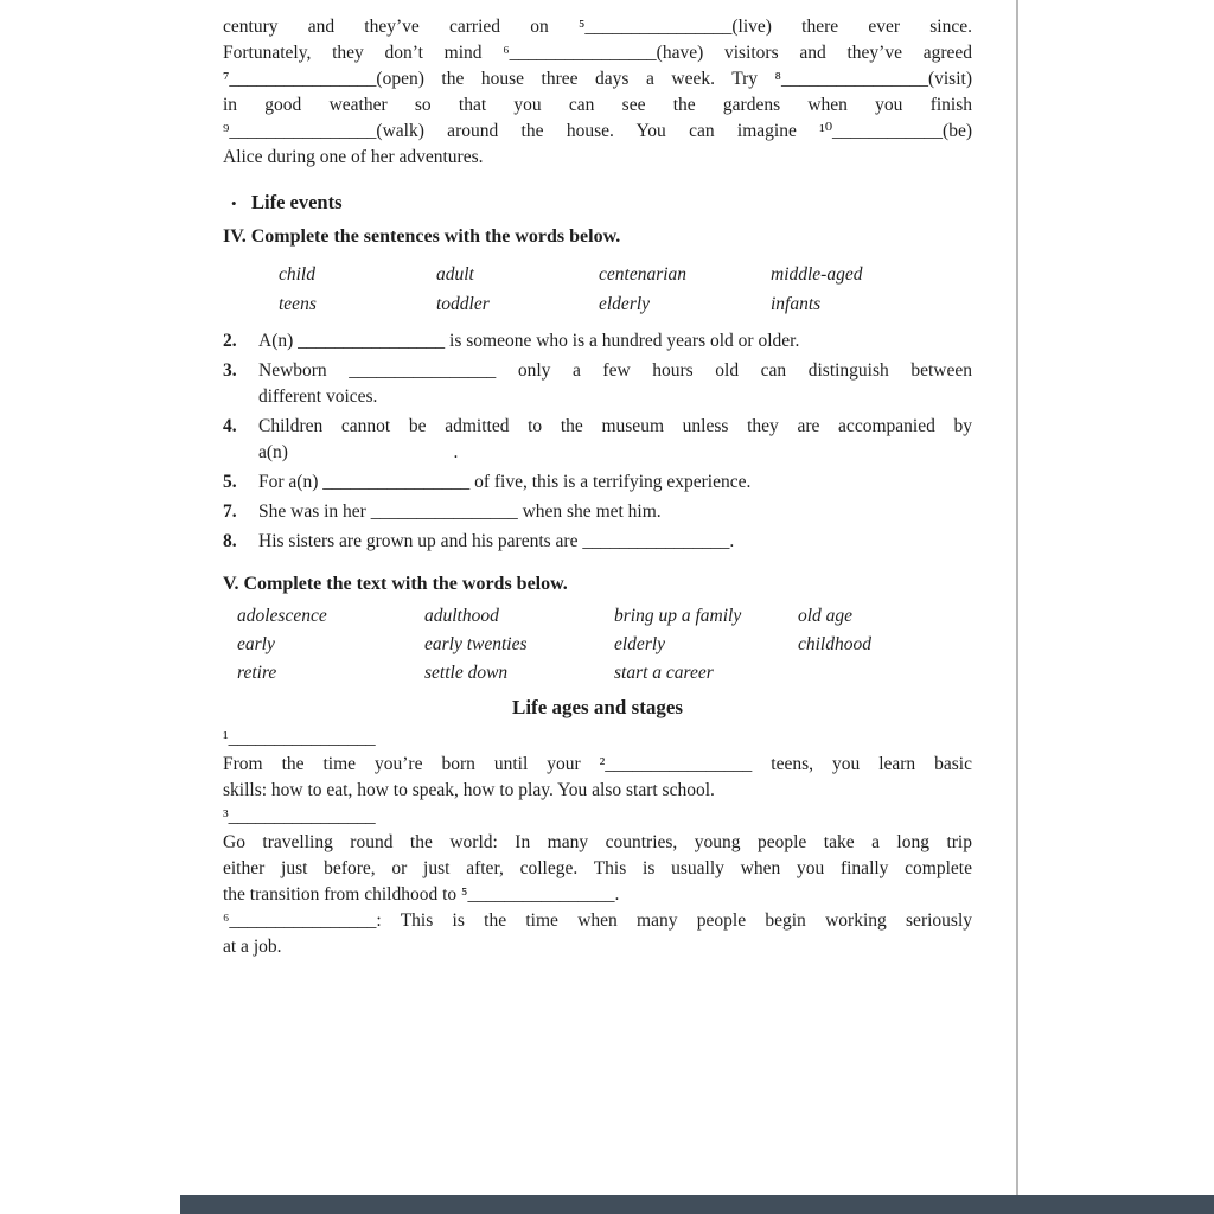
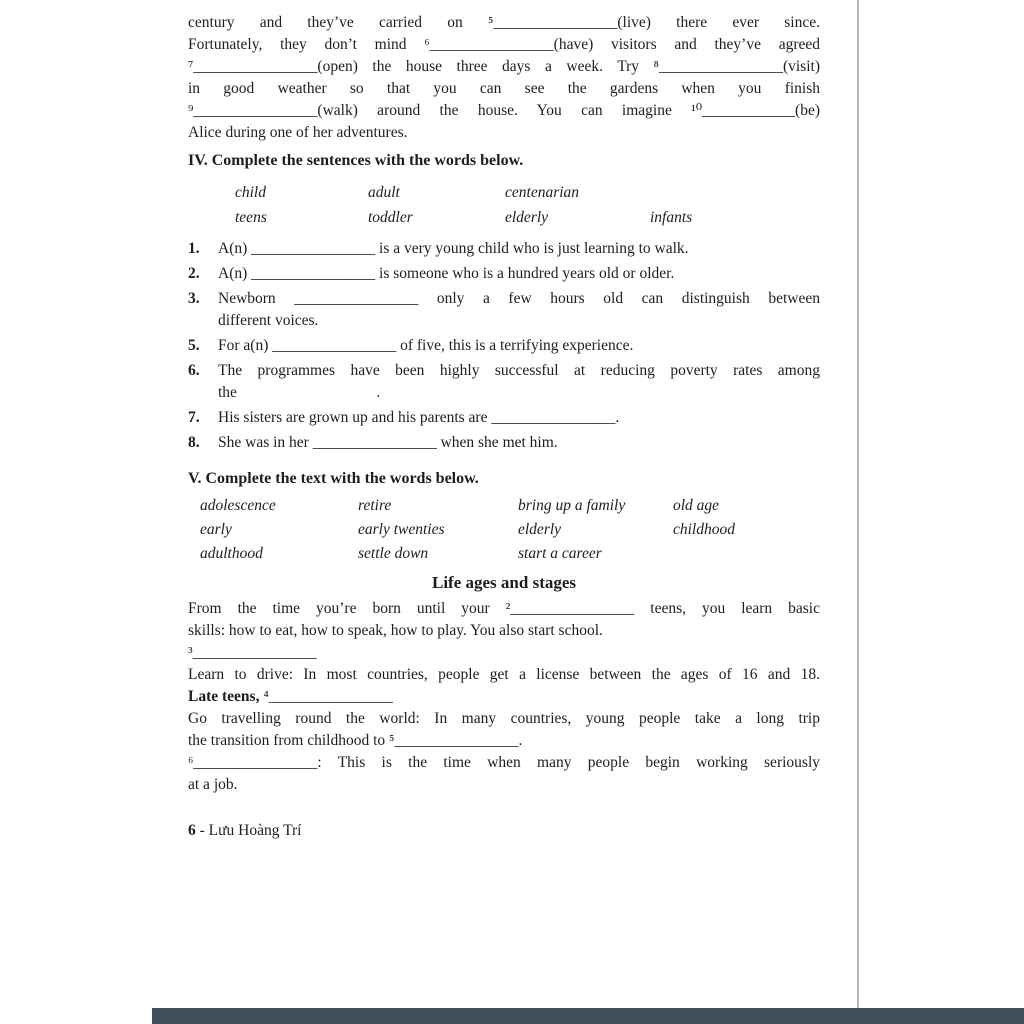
  century and they’ve carried on ⁵________________(live) there ever since.
  Fortunately, they don’t mind ⁶________________(have) visitors and they’ve agreed
  ⁷________________(open) the house three days a week. Try ⁸________________(visit)
  in good weather so that you can see the gardens when you finish
  ⁹________________(walk) around the house. You can imagine ¹⁰____________(be)
  Alice during one of her adventures.
- •
- Life events
  IV. Complete the sentences with the words below.
  child
  adult
  centenarian
- middle-aged
  teens
  toddler
  elderly
  infants
+ 1.
+ A(n) ________________ is a very young child who is just learning to walk.
  2.
  A(n) ________________ is someone who is a hundred years old or older.
  3.
  Newborn ________________ only a few hours old can distinguish between
  different voices.
- 4.
- Children cannot be admitted to the museum unless they are accompanied by
- a(n) .
  5.
  For a(n) ________________ of five, this is a terrifying experience.
+ 6.
+ The programmes have been highly successful at reducing poverty rates among
+ the .
  7.
- She was in her ________________ when she met him.
+ His sisters are grown up and his parents are ________________.
  8.
- His sisters are grown up and his parents are ________________.
+ She was in her ________________ when she met him.
  V. Complete the text with the words below.
  adolescence
- adulthood
+ retire
  bring up a family
  old age
  early
  early twenties
  elderly
  childhood
- retire
+ adulthood
  settle down
  start a career
  Life ages and stages
- ¹________________
  From the time you’re born until your ²________________ teens, you learn basic
  skills: how to eat, how to speak, how to play. You also start school.
  ³________________
+ Learn to drive: In most countries, people get a license between the ages of 16 and 18.
+ Late teens, ⁴________________
  Go travelling round the world: In many countries, young people take a long trip
- either just before, or just after, college. This is usually when you finally complete
  the transition from childhood to ⁵________________.
  ⁶________________: This is the time when many people begin working seriously
  at a job.
+ 6 - Lưu Hoàng Trí
